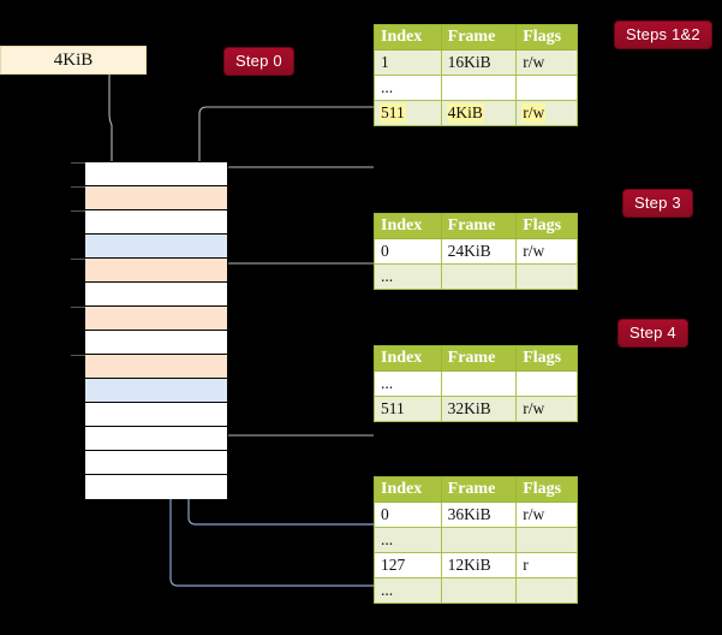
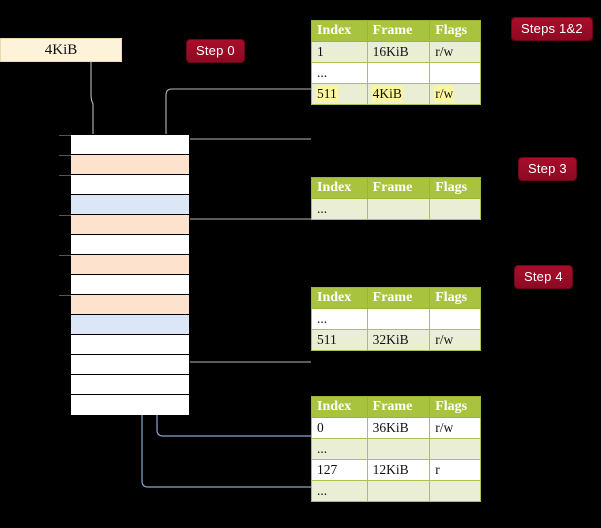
  4KiB
  Step 0
  Steps 1&2
  Step 3
  Step 4
  Index	Frame	Flags
  1	16KiB	r/w
  ...
  511	4KiB	r/w
  Index	Frame	Flags
- 0	24KiB	r/w
  ...
  Index	Frame	Flags
  ...
  511	32KiB	r/w
  Index	Frame	Flags
  0	36KiB	r/w
  ...
  127	12KiB	r
  ...
